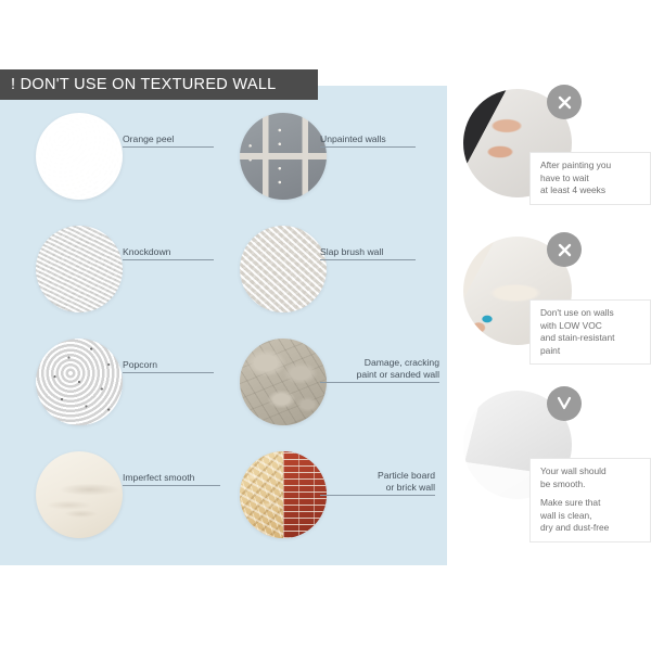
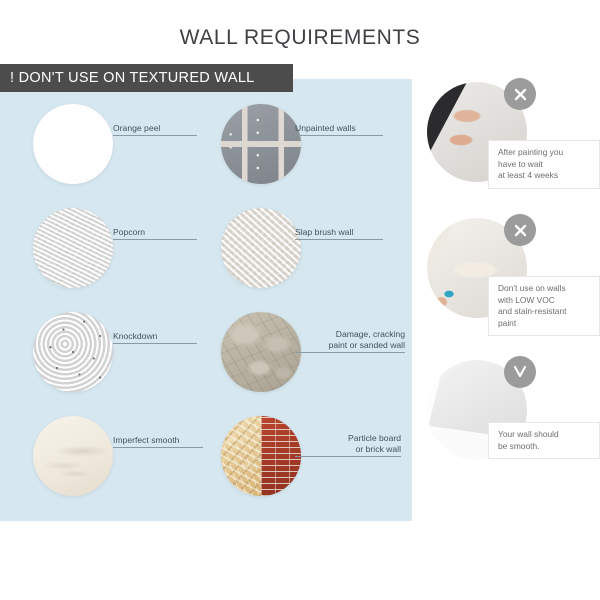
+ WALL REQUIREMENTS
  ! DON'T USE ON TEXTURED WALL
  Orange peel
  Unpainted walls
- Knockdown
+ Popcorn
  Slap brush wall
- Popcorn
+ Knockdown
  Damage, cracking
  paint or sanded wall
  Imperfect smooth
  Particle board
  or brick wall
  After painting you
  have to wait
  at least 4 weeks
  Don't use on walls
  with LOW VOC
  and stain-resistant
  paint
  Your wall should
  be smooth.
- Make sure that
- wall is clean,
- dry and dust-free
